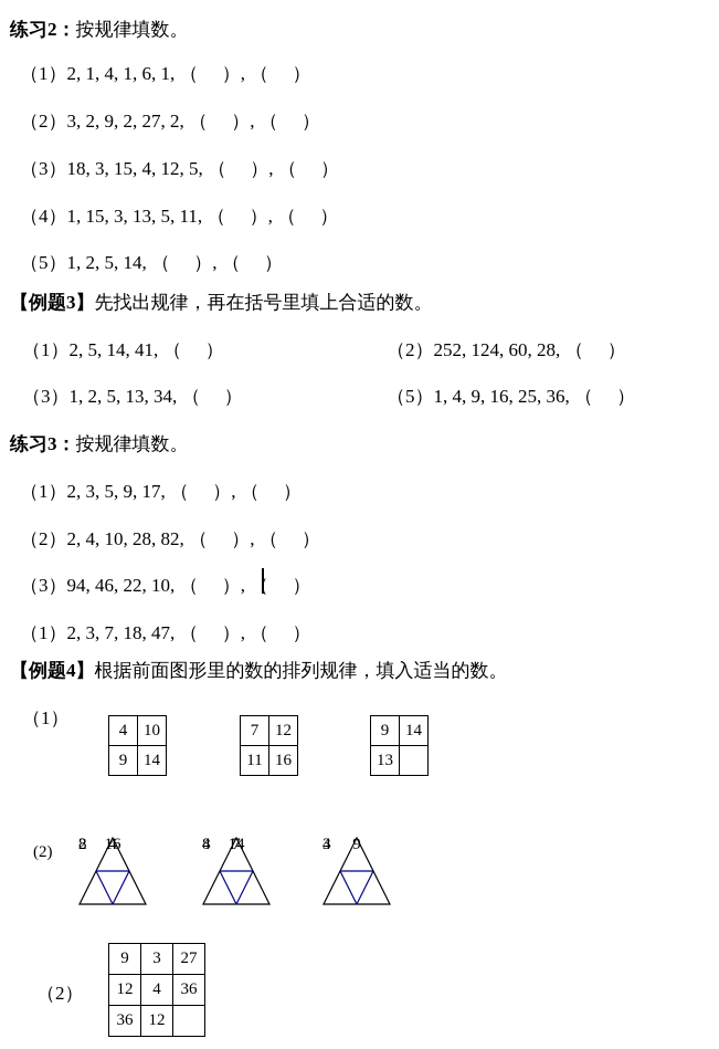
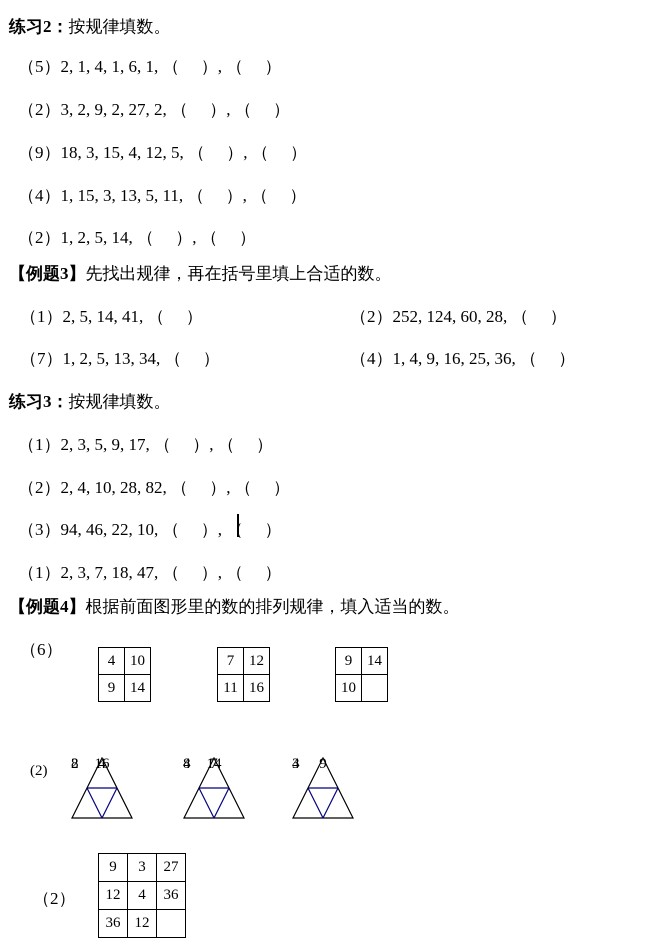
  练习2：按规律填数。
- （1）2, 1, 4, 1, 6, 1, （ ）, （ ）
+ （5）2, 1, 4, 1, 6, 1, （ ）, （ ）
  （2）3, 2, 9, 2, 27, 2, （ ）, （ ）
- （3）18, 3, 15, 4, 12, 5, （ ）, （ ）
+ （9）18, 3, 15, 4, 12, 5, （ ）, （ ）
  （4）1, 15, 3, 13, 5, 11, （ ）, （ ）
- （5）1, 2, 5, 14, （ ）, （ ）
+ （2）1, 2, 5, 14, （ ）, （ ）
  【例题3】先找出规律，再在括号里填上合适的数。
  （1）2, 5, 14, 41, （ ）
  （2）252, 124, 60, 28, （ ）
- （3）1, 2, 5, 13, 34, （ ）
+ （7）1, 2, 5, 13, 34, （ ）
- （5）1, 4, 9, 16, 25, 36, （ ）
+ （4）1, 4, 9, 16, 25, 36, （ ）
  练习3：按规律填数。
  （1）2, 3, 5, 9, 17, （ ）, （ ）
  （2）2, 4, 10, 28, 82, （ ）, （ ）
  （3）94, 46, 22, 10, （ ）, （ ）
  （1）2, 3, 7, 18, 47, （ ）, （ ）
  【例题4】根据前面图形里的数的排列规律，填入适当的数。
- （1）
+ （6）
  4	10
  9	14
  7	12
  11	16
  9	14
- 13
+ 10
  (2)
  4
  16
  8
  2
  7
  14
  8
  4
  9
  4
  3
  （2）
  9	3	27
  12	4	36
  36	12
